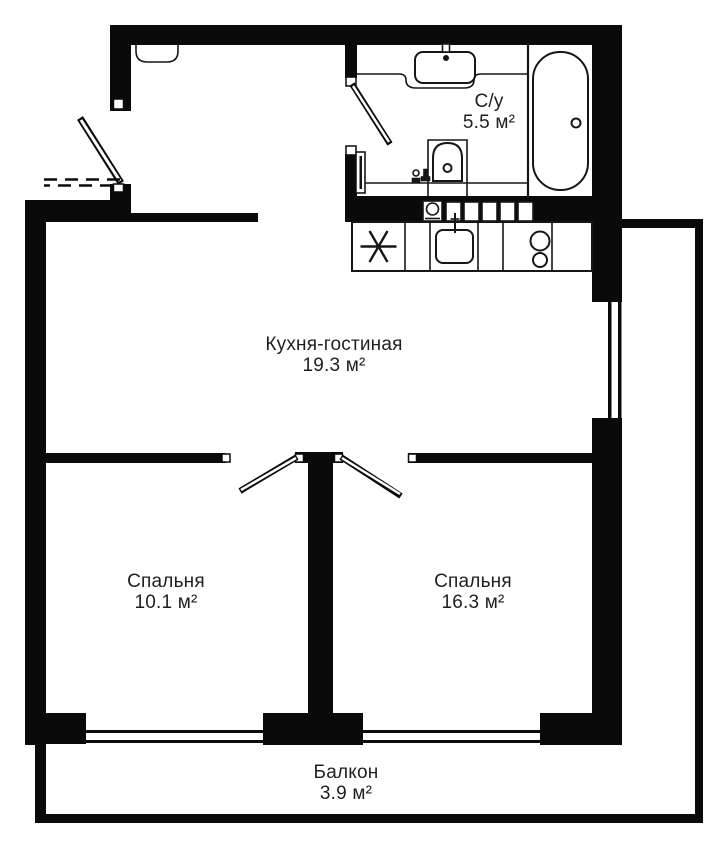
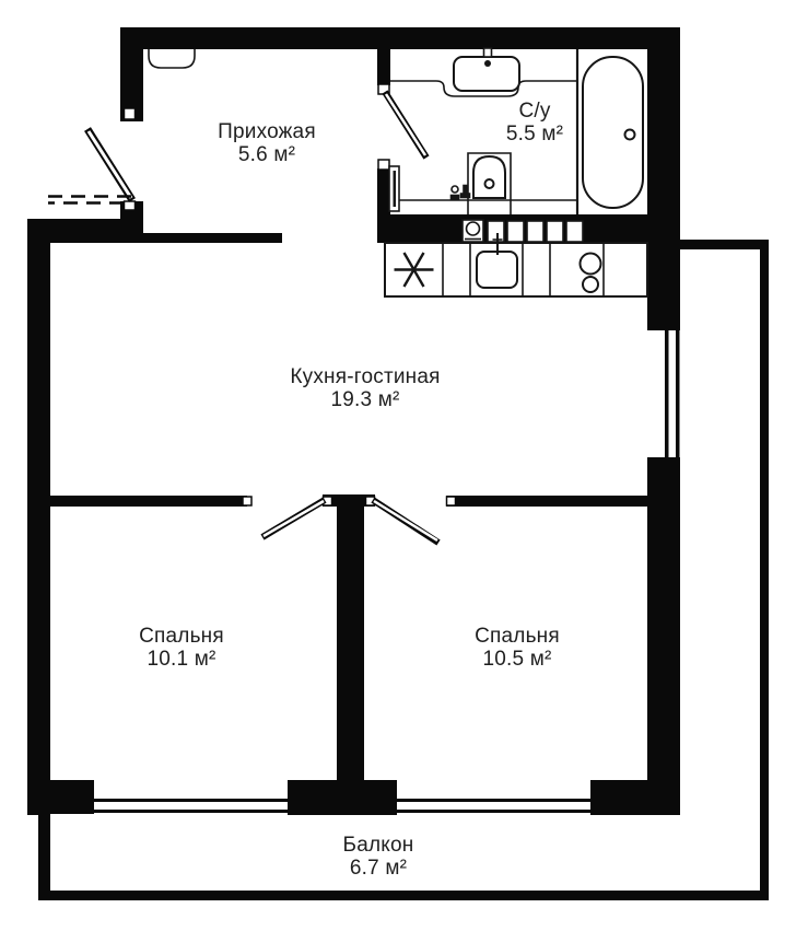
+ Прихожая
+ 5.6 м²
  С/у
  5.5 м²
  Кухня-гостиная
  19.3 м²
  Спальня
  10.1 м²
  Спальня
- 16.3 м²
+ 10.5 м²
  Балкон
- 3.9 м²
+ 6.7 м²
